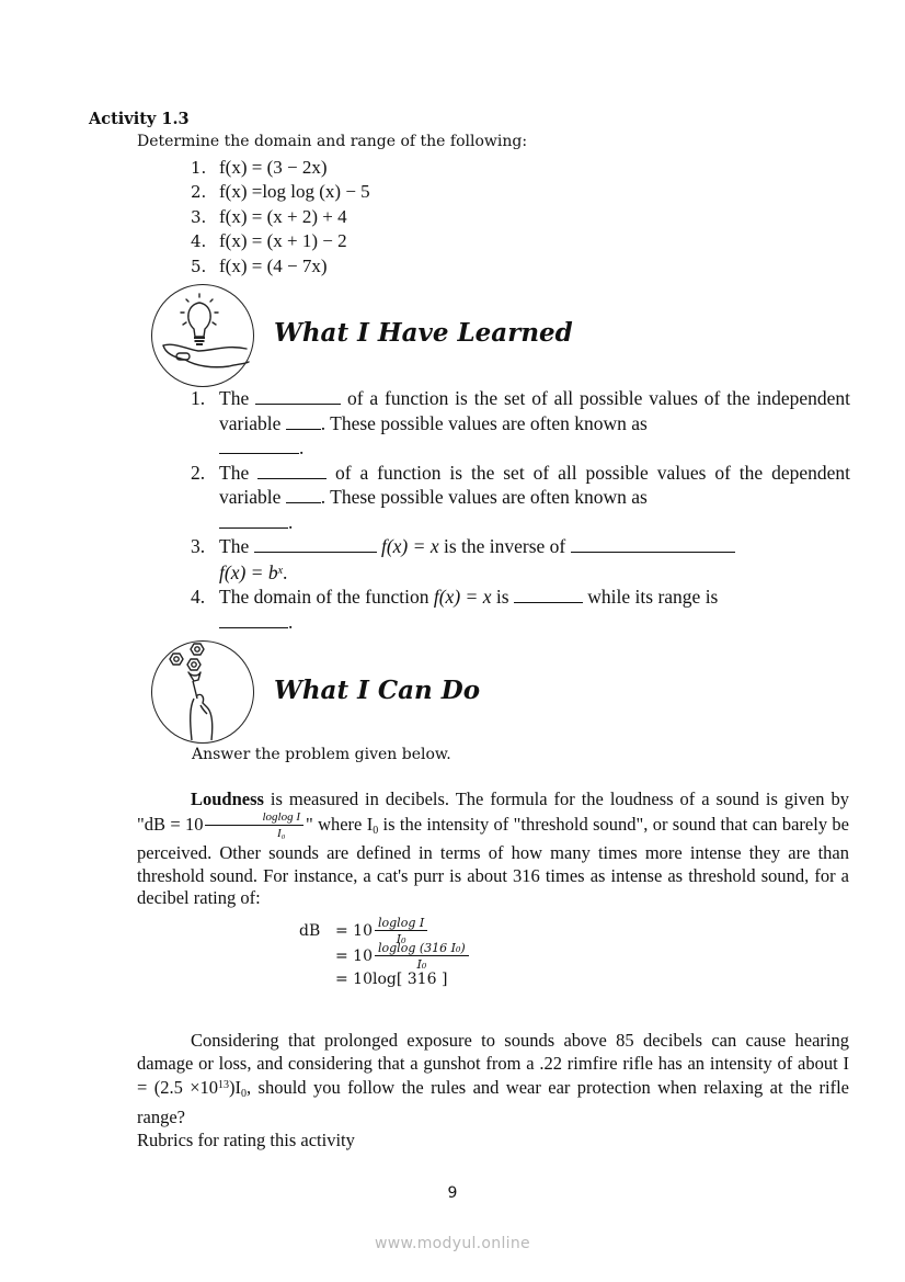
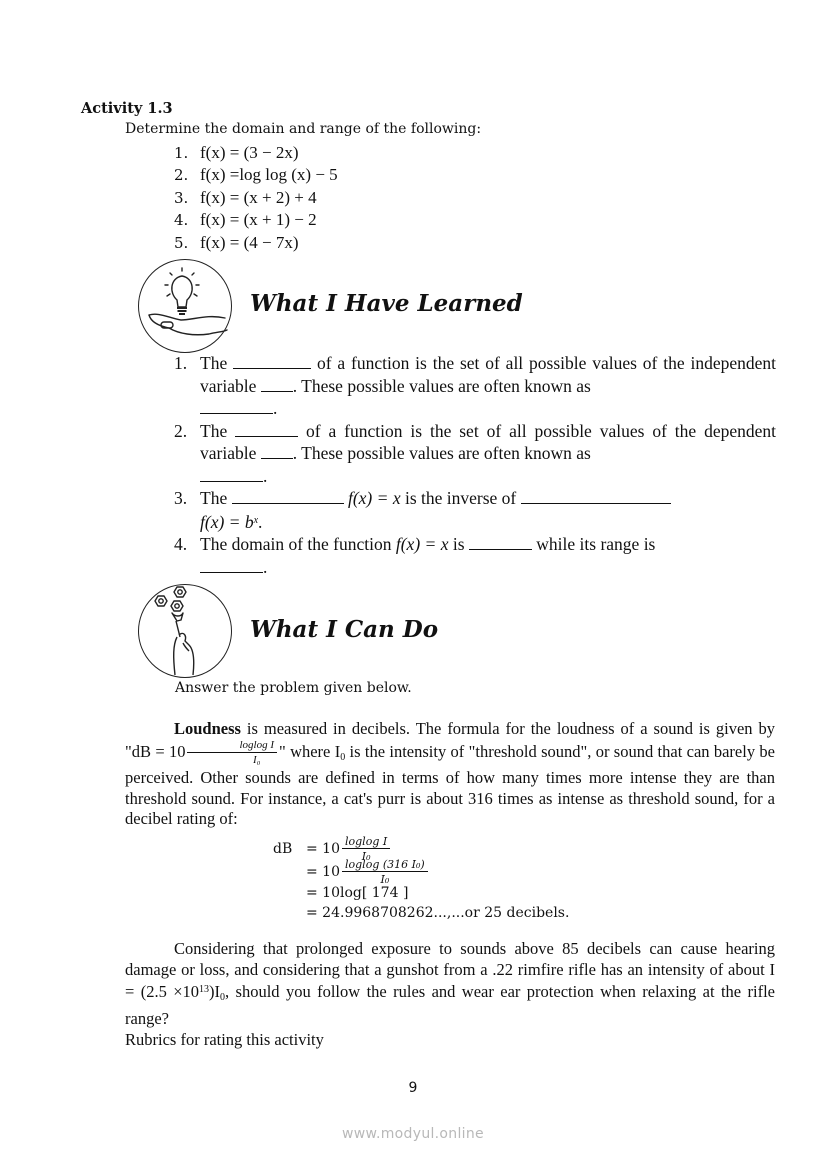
  Activity 1.3
  Determine the domain and range of the following:
  1. f(x) = (3 − 2x)
  2. f(x) =log log (x) − 5
  3. f(x) = (x + 2) + 4
  4. f(x) = (x + 1) − 2
  5. f(x) = (4 − 7x)
  What I Have Learned
  1.
  The of a function is the set of all possible values of the independent variable . These possible values are often known as
  .
  2.
  The of a function is the set of all possible values of the dependent variable . These possible values are often known as
  .
  3.
  The f(x) = x is the inverse of
  f(x) = bx.
  4.
  The domain of the function f(x) = x is while its range is
  .
  What I Can Do
  Answer the problem given below.
  Loudness is measured in decibels. The formula for the loudness of a sound is given by "dB = 10
  loglog I
  I₀
  " where I0 is the intensity of "threshold sound", or sound that can barely be perceived. Other sounds are defined in terms of how many times more intense they are than threshold sound. For instance, a cat's purr is about 316 times as intense as threshold sound, for a decibel rating of:
  dB = 10
  loglog I
  I₀
  = 10
  loglog (316 I₀)
  I₀
- = 10log[ 316 ]
+ = 10log[ 174 ]
+ = 24.9968708262...,...or 25 decibels.
  Considering that prolonged exposure to sounds above 85 decibels can cause hearing damage or loss, and considering that a gunshot from a .22 rimfire rifle has an intensity of about I = (2.5 ×1013)I0, should you follow the rules and wear ear protection when relaxing at the rifle range?
  Rubrics for rating this activity
  9
  www.modyul.online
